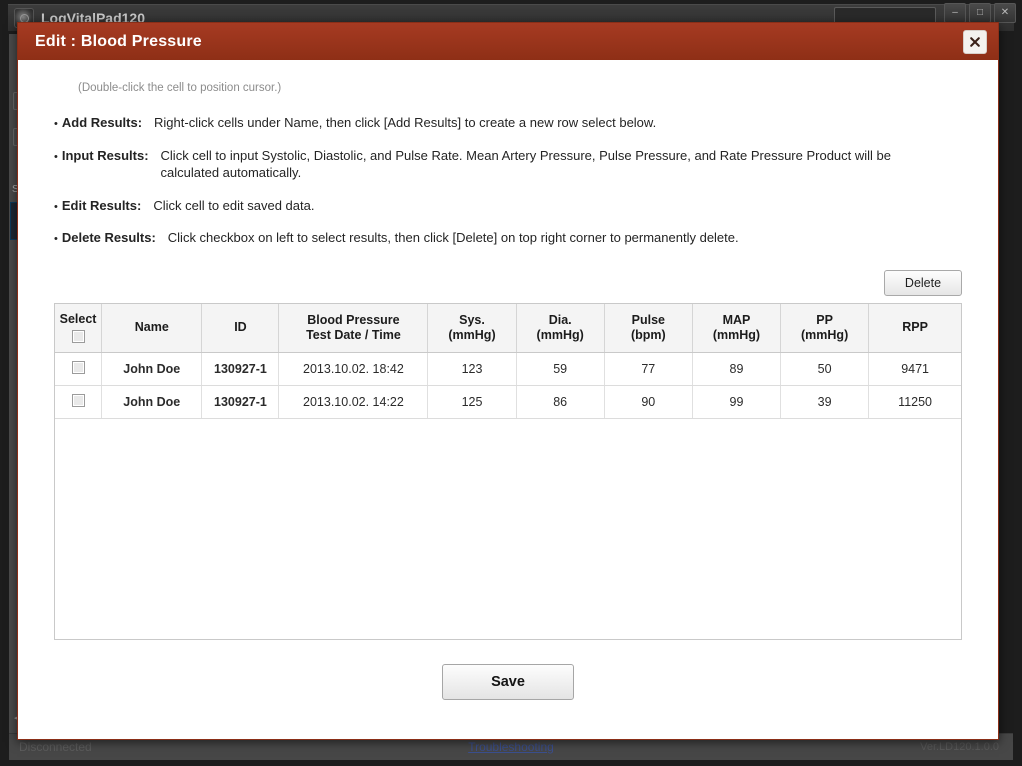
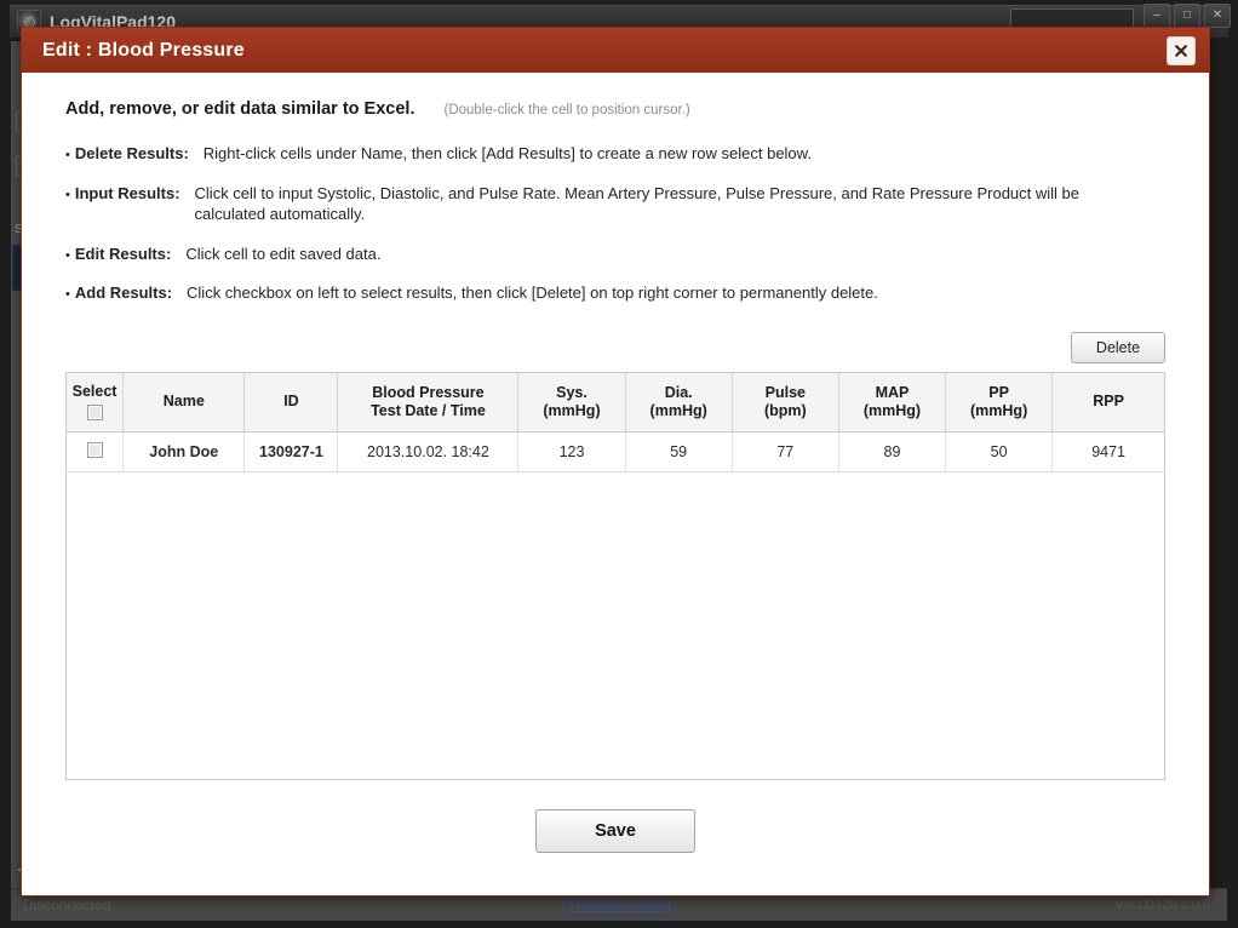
  LogVitalPad120
  –
  □
  ✕
  Disconnected
  Troubleshooting
  Ver.LD120.1.0.0
  Edit : Blood Pressure
+ Add, remove, or edit data similar to Excel.
  (Double-click the cell to position cursor.)
  •
- Add Results:
+ Delete Results:
  Right-click cells under Name, then click [Add Results] to create a new row select below.
  •
  Input Results:
  Click cell to input Systolic, Diastolic, and Pulse Rate. Mean Artery Pressure, Pulse Pressure, and Rate Pressure Product will be calculated automatically.
  •
  Edit Results:
  Click cell to edit saved data.
  •
- Delete Results:
+ Add Results:
  Click checkbox on left to select results, then click [Delete] on top right corner to permanently delete.
  Delete
  Select	Name	ID	Blood Pressure Test Date / Time	Sys. (mmHg)	Dia. (mmHg)	Pulse (bpm)	MAP (mmHg)	PP (mmHg)	RPP
  	John Doe	130927-1	2013.10.02. 18:42	123	59	77	89	50	9471
- 	John Doe	130927-1	2013.10.02. 14:22	125	86	90	99	39	11250
  Save
